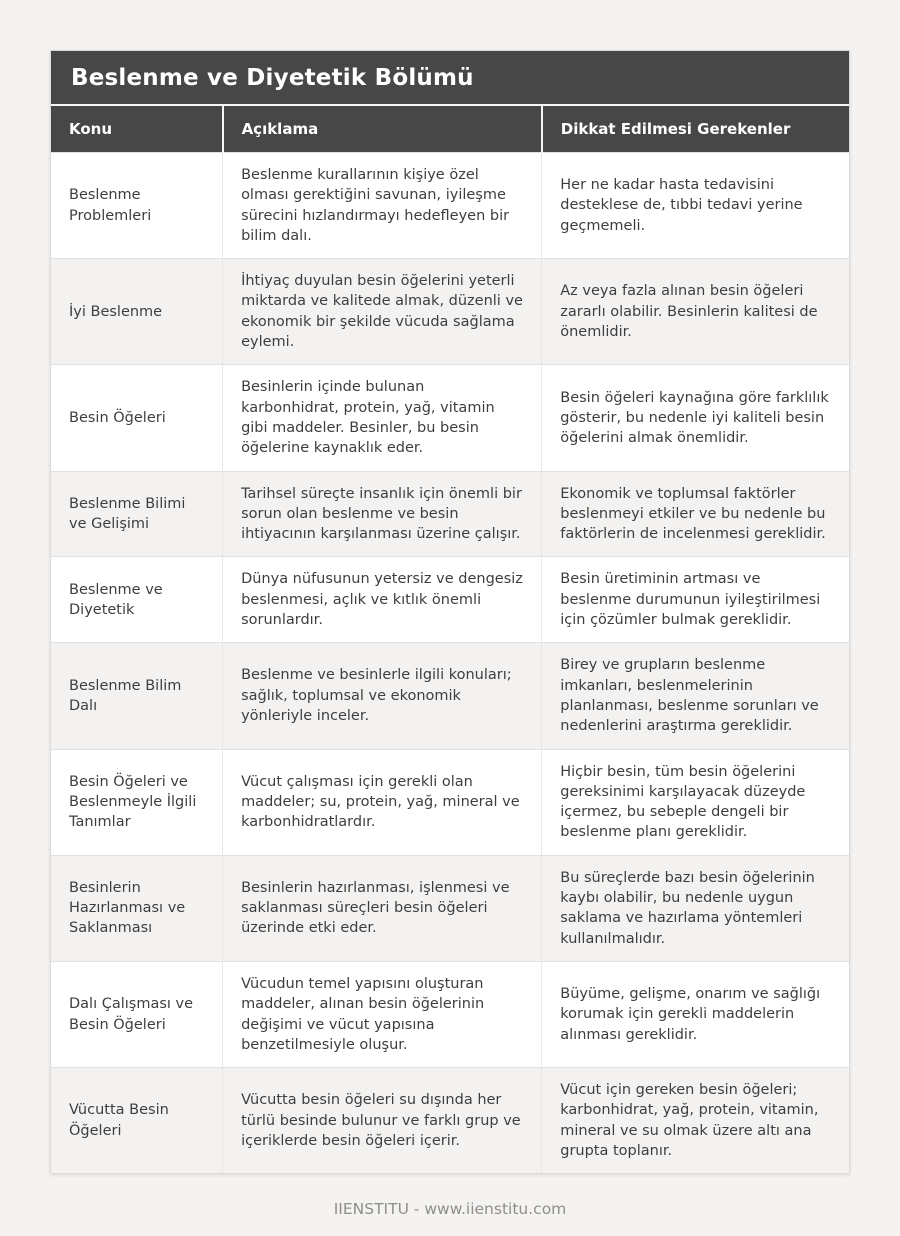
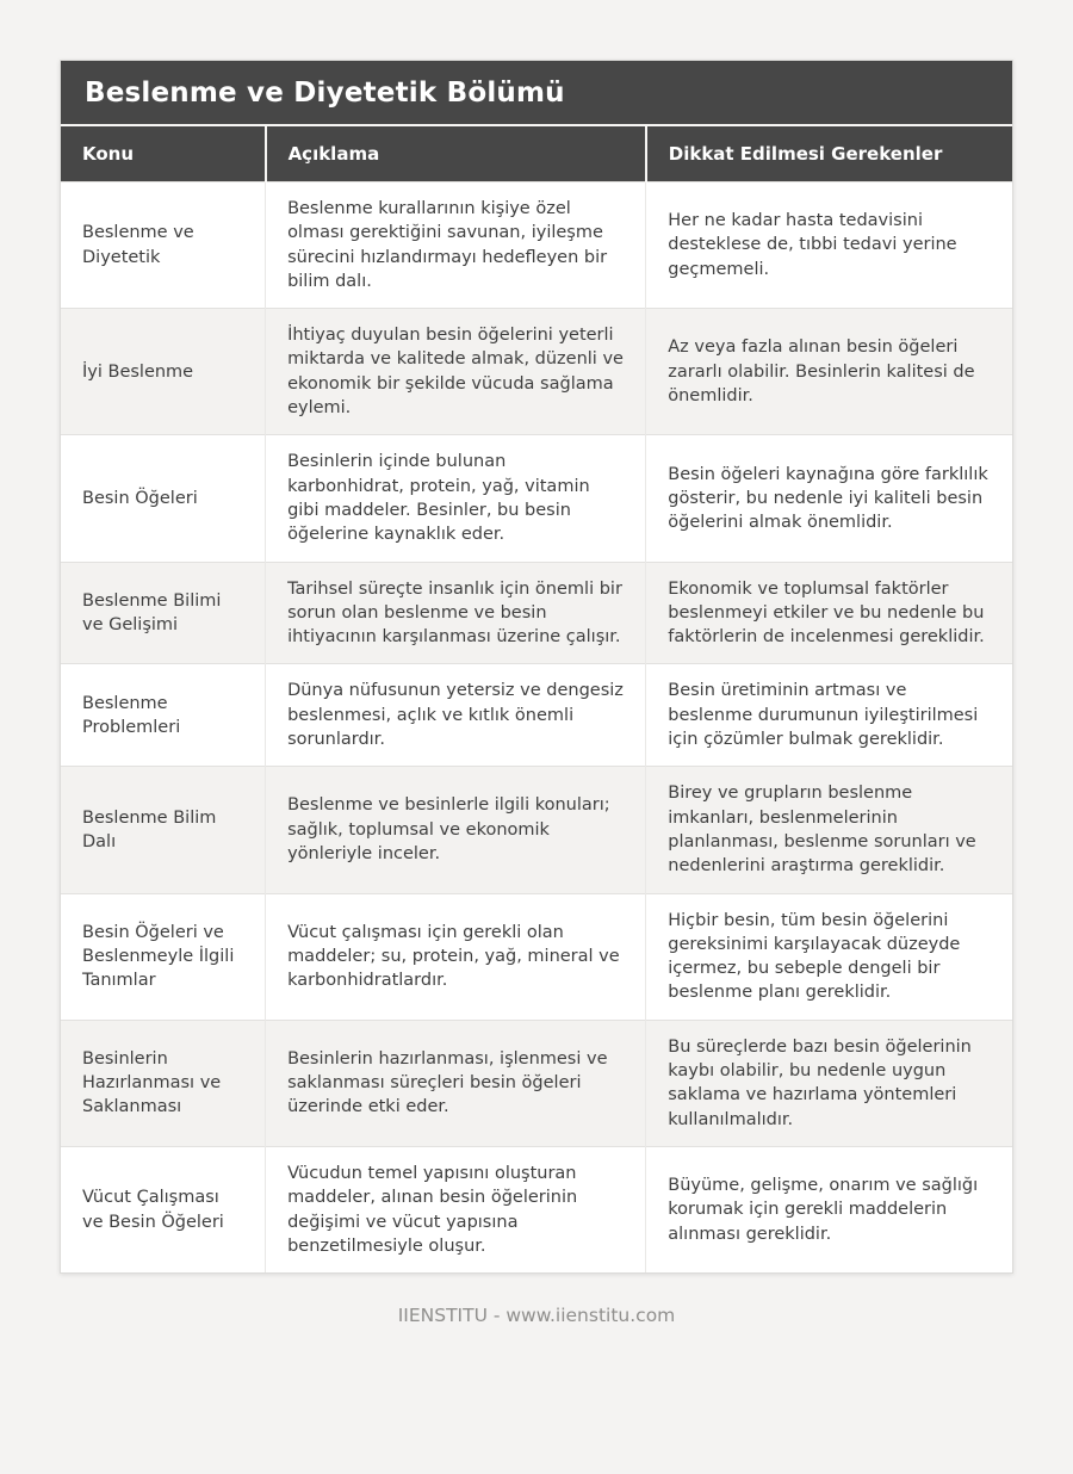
  Beslenme ve Diyetetik Bölümü
  Konu	Açıklama	Dikkat Edilmesi Gerekenler
- Beslenme Problemleri	Beslenme kurallarının kişiye özel olması gerektiğini savunan, iyileşme sürecini hızlandırmayı hedefleyen bir bilim dalı.	Her ne kadar hasta tedavisini desteklese de, tıbbi tedavi yerine geçmemeli.
+ Beslenme ve Diyetetik	Beslenme kurallarının kişiye özel olması gerektiğini savunan, iyileşme sürecini hızlandırmayı hedefleyen bir bilim dalı.	Her ne kadar hasta tedavisini desteklese de, tıbbi tedavi yerine geçmemeli.
  İyi Beslenme	İhtiyaç duyulan besin öğelerini yeterli miktarda ve kalitede almak, düzenli ve ekonomik bir şekilde vücuda sağlama eylemi.	Az veya fazla alınan besin öğeleri zararlı olabilir. Besinlerin kalitesi de önemlidir.
  Besin Öğeleri	Besinlerin içinde bulunan karbonhidrat, protein, yağ, vitamin gibi maddeler. Besinler, bu besin öğelerine kaynaklık eder.	Besin öğeleri kaynağına göre farklılık gösterir, bu nedenle iyi kaliteli besin öğelerini almak önemlidir.
  Beslenme Bilimi ve Gelişimi	Tarihsel süreçte insanlık için önemli bir sorun olan beslenme ve besin ihtiyacının karşılanması üzerine çalışır.	Ekonomik ve toplumsal faktörler beslenmeyi etkiler ve bu nedenle bu faktörlerin de incelenmesi gereklidir.
- Beslenme ve Diyetetik	Dünya nüfusunun yetersiz ve dengesiz beslenmesi, açlık ve kıtlık önemli sorunlardır.	Besin üretiminin artması ve beslenme durumunun iyileştirilmesi için çözümler bulmak gereklidir.
+ Beslenme Problemleri	Dünya nüfusunun yetersiz ve dengesiz beslenmesi, açlık ve kıtlık önemli sorunlardır.	Besin üretiminin artması ve beslenme durumunun iyileştirilmesi için çözümler bulmak gereklidir.
  Beslenme Bilim Dalı	Beslenme ve besinlerle ilgili konuları; sağlık, toplumsal ve ekonomik yönleriyle inceler.	Birey ve grupların beslenme imkanları, beslenmelerinin planlanması, beslenme sorunları ve nedenlerini araştırma gereklidir.
  Besin Öğeleri ve Beslenmeyle İlgili Tanımlar	Vücut çalışması için gerekli olan maddeler; su, protein, yağ, mineral ve karbonhidratlardır.	Hiçbir besin, tüm besin öğelerini gereksinimi karşılayacak düzeyde içermez, bu sebeple dengeli bir beslenme planı gereklidir.
  Besinlerin Hazırlanması ve Saklanması	Besinlerin hazırlanması, işlenmesi ve saklanması süreçleri besin öğeleri üzerinde etki eder.	Bu süreçlerde bazı besin öğelerinin kaybı olabilir, bu nedenle uygun saklama ve hazırlama yöntemleri kullanılmalıdır.
- Dalı Çalışması ve Besin Öğeleri	Vücudun temel yapısını oluşturan maddeler, alınan besin öğelerinin değişimi ve vücut yapısına benzetilmesiyle oluşur.	Büyüme, gelişme, onarım ve sağlığı korumak için gerekli maddelerin alınması gereklidir.
+ Vücut Çalışması ve Besin Öğeleri	Vücudun temel yapısını oluşturan maddeler, alınan besin öğelerinin değişimi ve vücut yapısına benzetilmesiyle oluşur.	Büyüme, gelişme, onarım ve sağlığı korumak için gerekli maddelerin alınması gereklidir.
- Vücutta Besin Öğeleri	Vücutta besin öğeleri su dışında her türlü besinde bulunur ve farklı grup ve içeriklerde besin öğeleri içerir.	Vücut için gereken besin öğeleri; karbonhidrat, yağ, protein, vitamin, mineral ve su olmak üzere altı ana grupta toplanır.
  IIENSTITU - www.iienstitu.com
